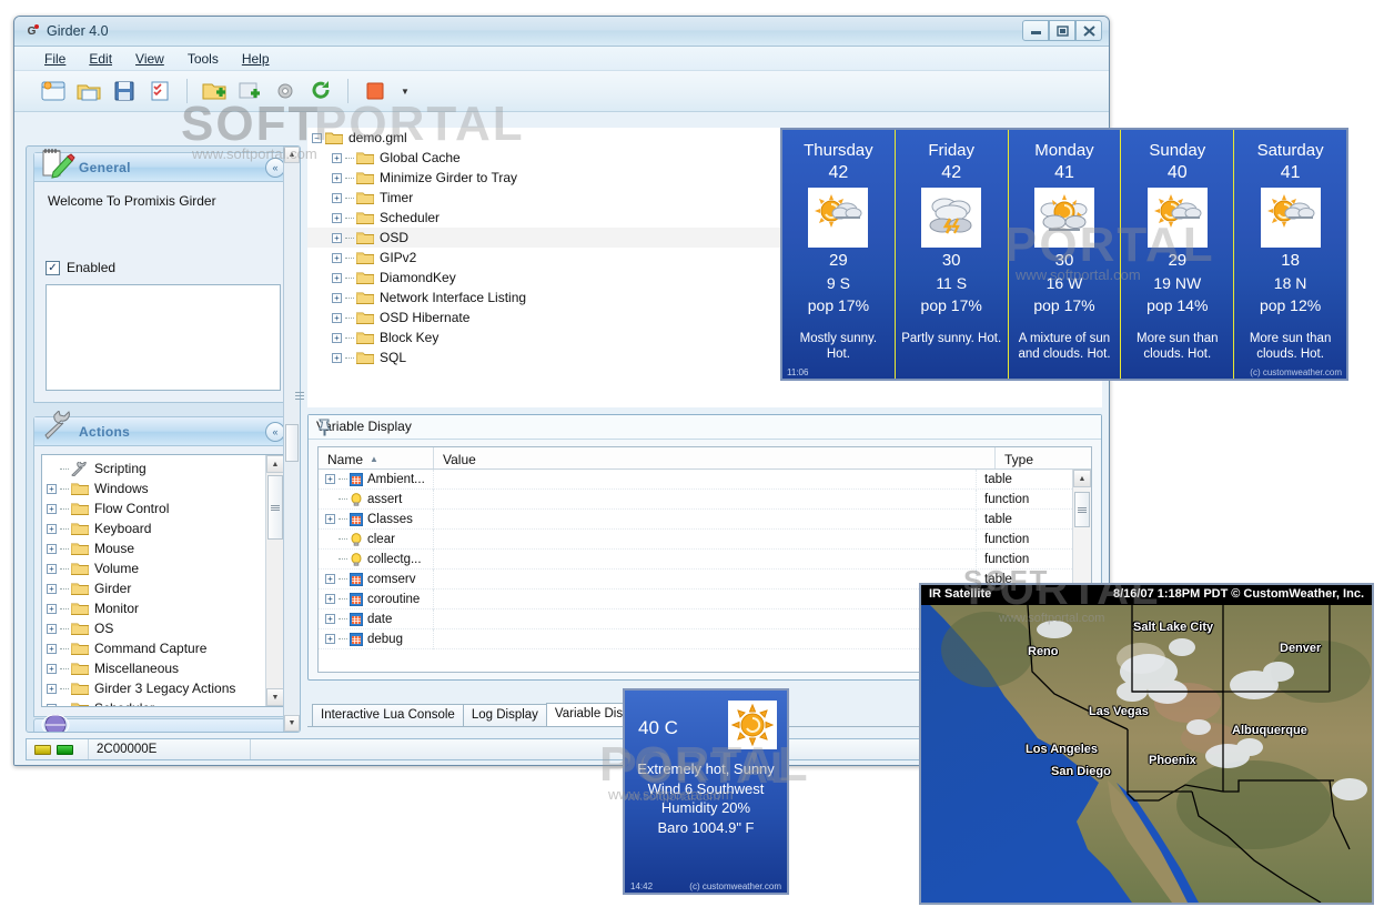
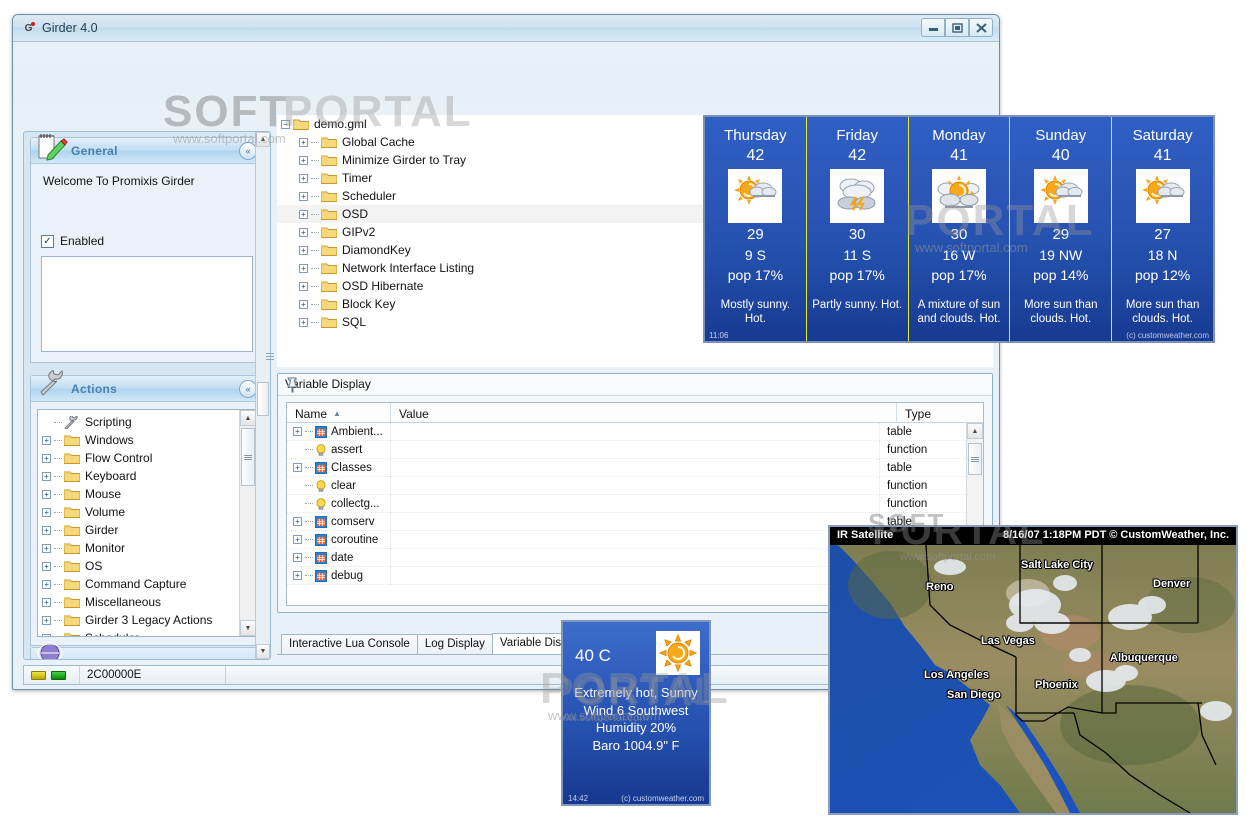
  G
  Girder 4.0
- File
- Edit
- View
- Tools
- Help
- ▼
  General
  «
  Welcome To Promixis Girder
  ✓
  Enabled
  Actions
  «
  Scripting
  +
  Windows
  +
  Flow Control
  +
  Keyboard
  +
  Mouse
  +
  Volume
  +
  Girder
  +
  Monitor
  +
  OS
  +
  Command Capture
  +
  Miscellaneous
  +
  Girder 3 Legacy Actions
  −
  demo.gml
  +
  Global Cache
  +
  Minimize Girder to Tray
  +
  Timer
  +
  Scheduler
  +
  OSD
  +
  GIPv2
  +
  DiamondKey
  +
  Network Interface Listing
  +
  OSD Hibernate
  +
  Block Key
  +
  SQL
  Vriable Display
  Name
  ▲
  Value
  Type
  +
  Ambient...
  table
  assert
  function
  +
  Classes
  table
  clear
  function
  collectg...
  function
  +
  comserv
  table
  +
  coroutine
  +
  date
  +
  debug
  Interactive Lua Console
  Log Display
  Variable Dis
  2C00000E
  SOFT
  PORTAL
  www.softportal.com
  Thursday
  42
  29
  9 S
  pop 17%
  Mostly sunny. Hot.
  Friday
  42
  30
  11 S
  pop 17%
  Partly sunny. Hot.
  Monday
  41
  30
  16 W
  pop 17%
  A mixture of sun and clouds. Hot.
  Sunday
  40
  29
  19 NW
  pop 14%
  More sun than clouds. Hot.
  Saturday
  41
- 18
+ 27
  18 N
  pop 12%
  More sun than clouds. Hot.
  11:06
  (c) customweather.com
  40 C
  Extremely hot, Sunny
  Wind 6 Southwest
  Humidity 20%
  Baro 1004.9" F
  14:42
  (c) customweather.com
  ORTAL
  ww.softportal.com
  IR Satellite
  8/16/07 1:18PM PDT
  © CustomWeather, Inc.
  Reno
  Salt Lake City
  Denver
  Las Vegas
  Albuquerque
  Los Angeles
  Phoenix
  San Diego
  PORTAL
  www.softportal.com
  PORTAL
  www.softportal.com
  PORTAL
  www.softportal.com
  SOFT
